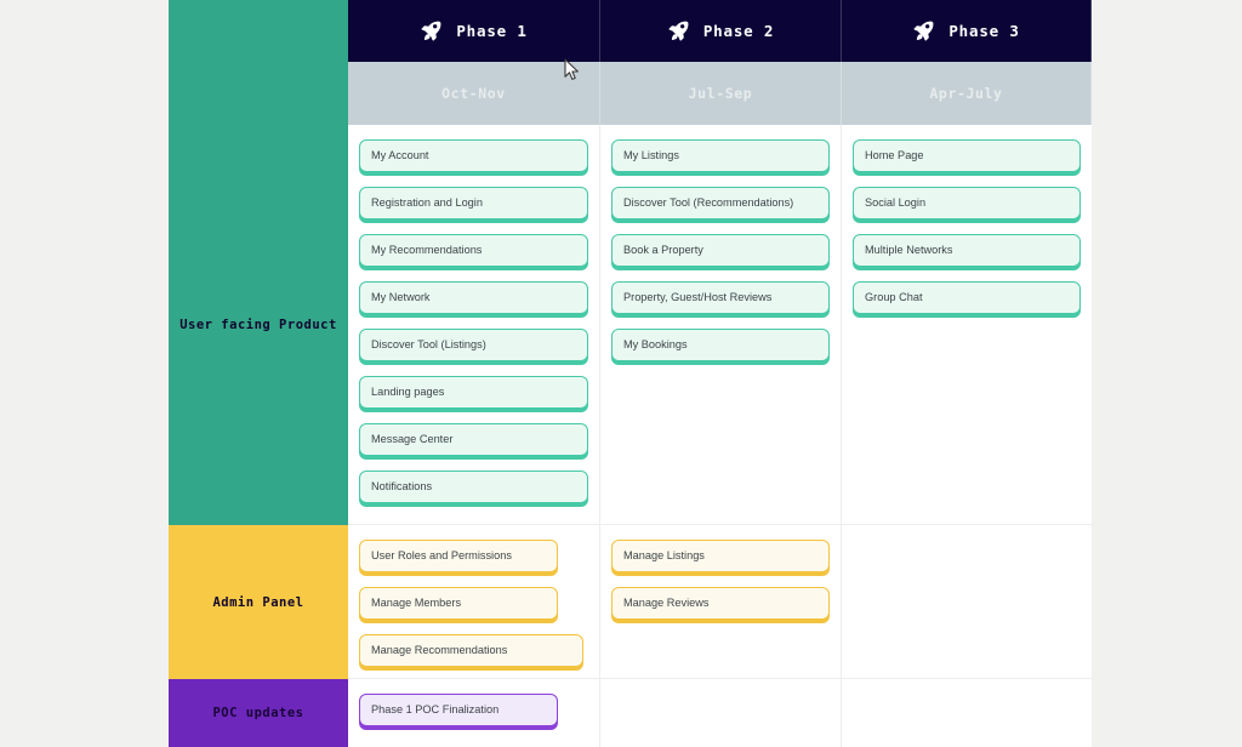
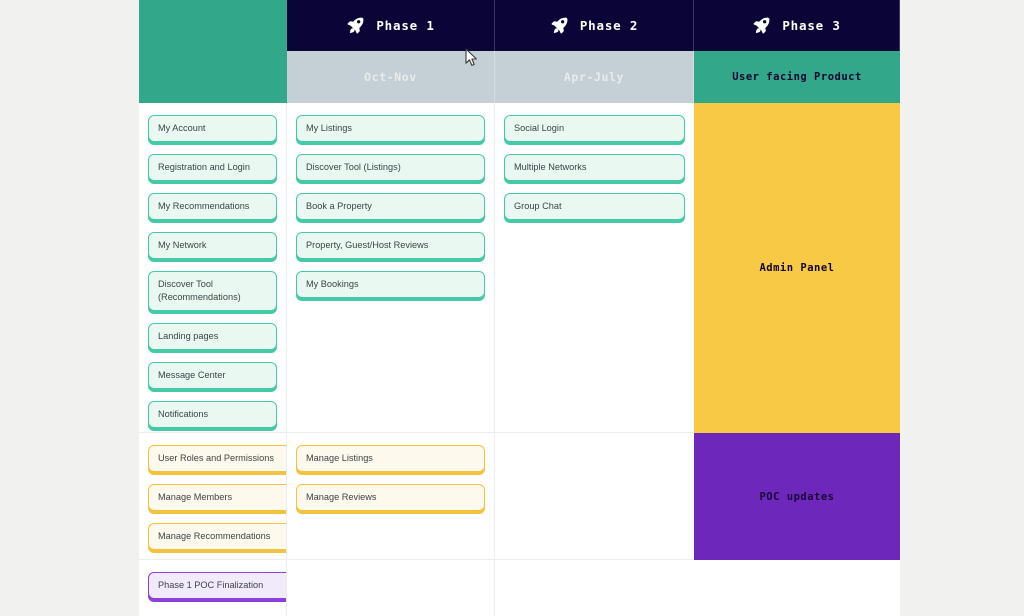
  Phase 1
  Phase 2
  Phase 3
  Oct-Nov
- Jul-Sep
  Apr-July
  User facing Product
  My Account
  Registration and Login
  My Recommendations
  My Network
- Discover Tool (Listings)
+ Discover Tool (Recommendations)
  Landing pages
  Message Center
  Notifications
  My Listings
- Discover Tool (Recommendations)
+ Discover Tool (Listings)
  Book a Property
  Property, Guest/Host Reviews
  My Bookings
- Home Page
  Social Login
  Multiple Networks
  Group Chat
  Admin Panel
  User Roles and Permissions
  Manage Members
  Manage Recommendations
  Manage Listings
  Manage Reviews
  POC updates
  Phase 1 POC Finalization
